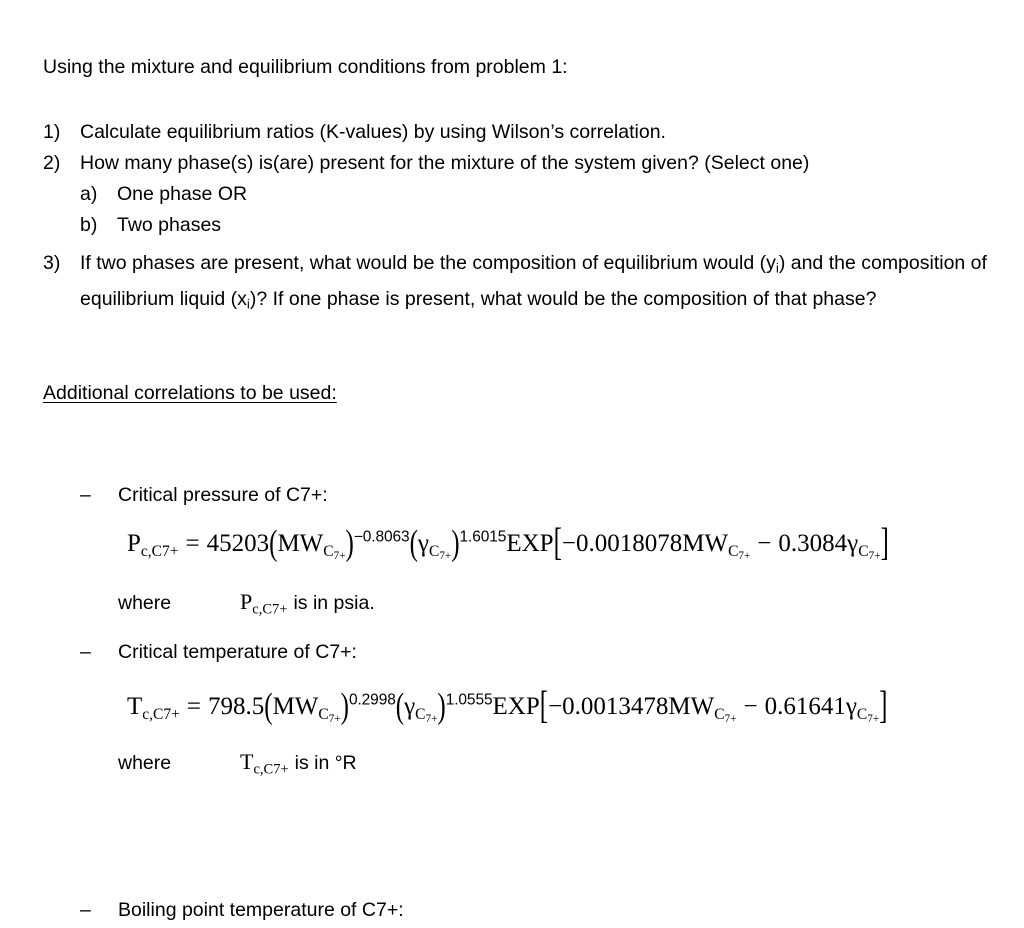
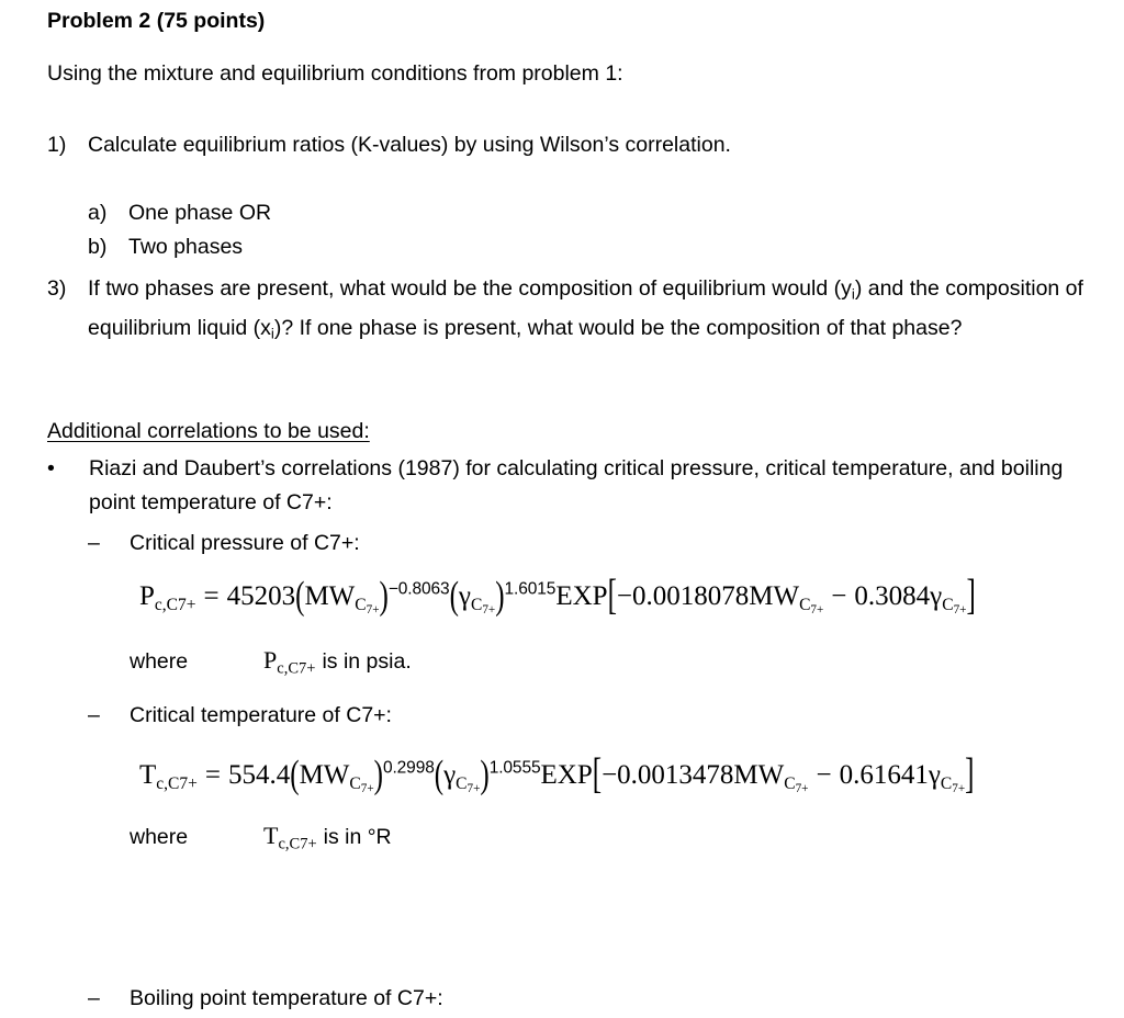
+ Problem 2 (75 points)
  Using the mixture and equilibrium conditions from problem 1:
  1)
  Calculate equilibrium ratios (K-values) by using Wilson’s correlation.
- 2)
- How many phase(s) is(are) present for the mixture of the system given? (Select one)
  a)
  One phase OR
  b)
  Two phases
  3)
  If two phases are present, what would be the composition of equilibrium would (yi) and the composition of equilibrium liquid (xi)? If one phase is present, what would be the composition of that phase?
  Additional correlations to be used:
+ •
+ Riazi and Daubert’s correlations (1987) for calculating critical pressure, critical temperature, and boiling point temperature of C7+:
  –
  Critical pressure of C7+:
  Pc,C7+ = 45203(MWC7+)−0.8063(γC7+)1.6015EXP[−0.0018078MWC7+− 0.3084γC7+]
  where
  Pc,C7+
  is in psia.
  –
  Critical temperature of C7+:
- Tc,C7+ = 798.5(MWC7+)0.2998(γC7+)1.0555EXP[−0.0013478MWC7+− 0.61641γC7+]
+ Tc,C7+ = 554.4(MWC7+)0.2998(γC7+)1.0555EXP[−0.0013478MWC7+− 0.61641γC7+]
  where
  Tc,C7+
  is in °R
  –
  Boiling point temperature of C7+:
